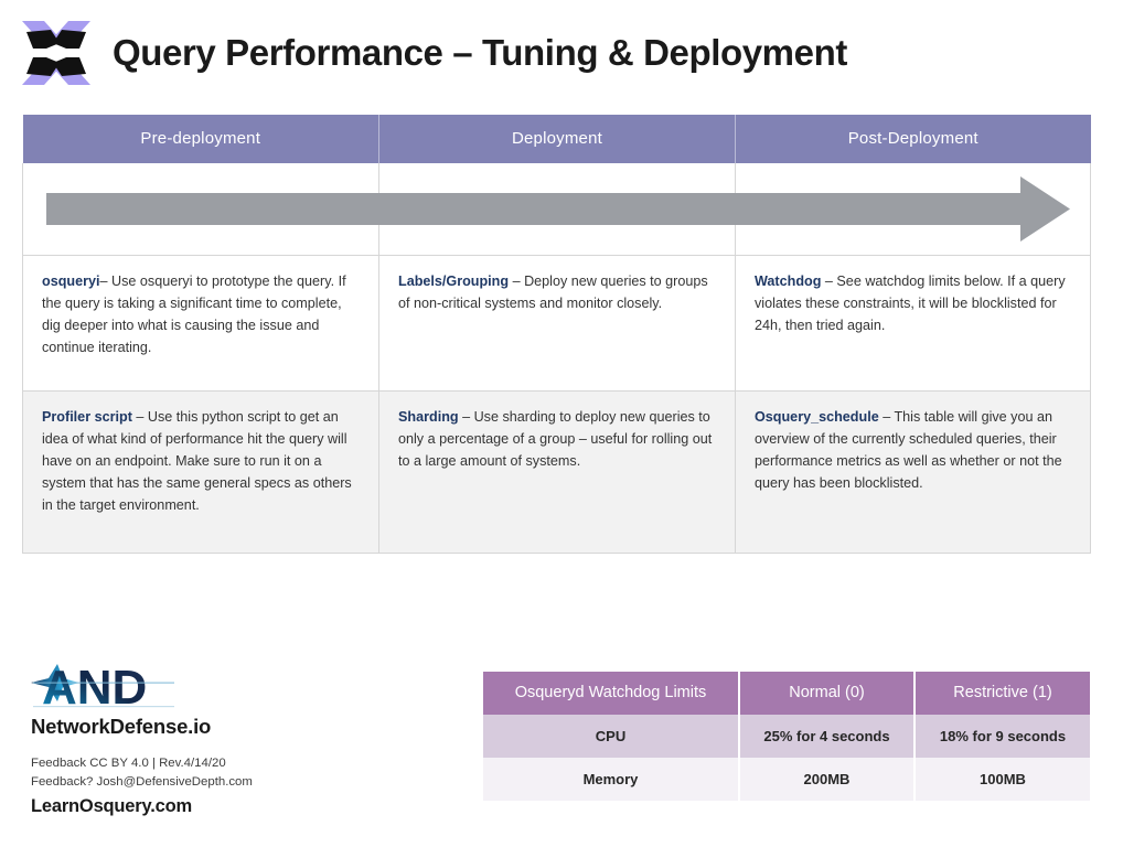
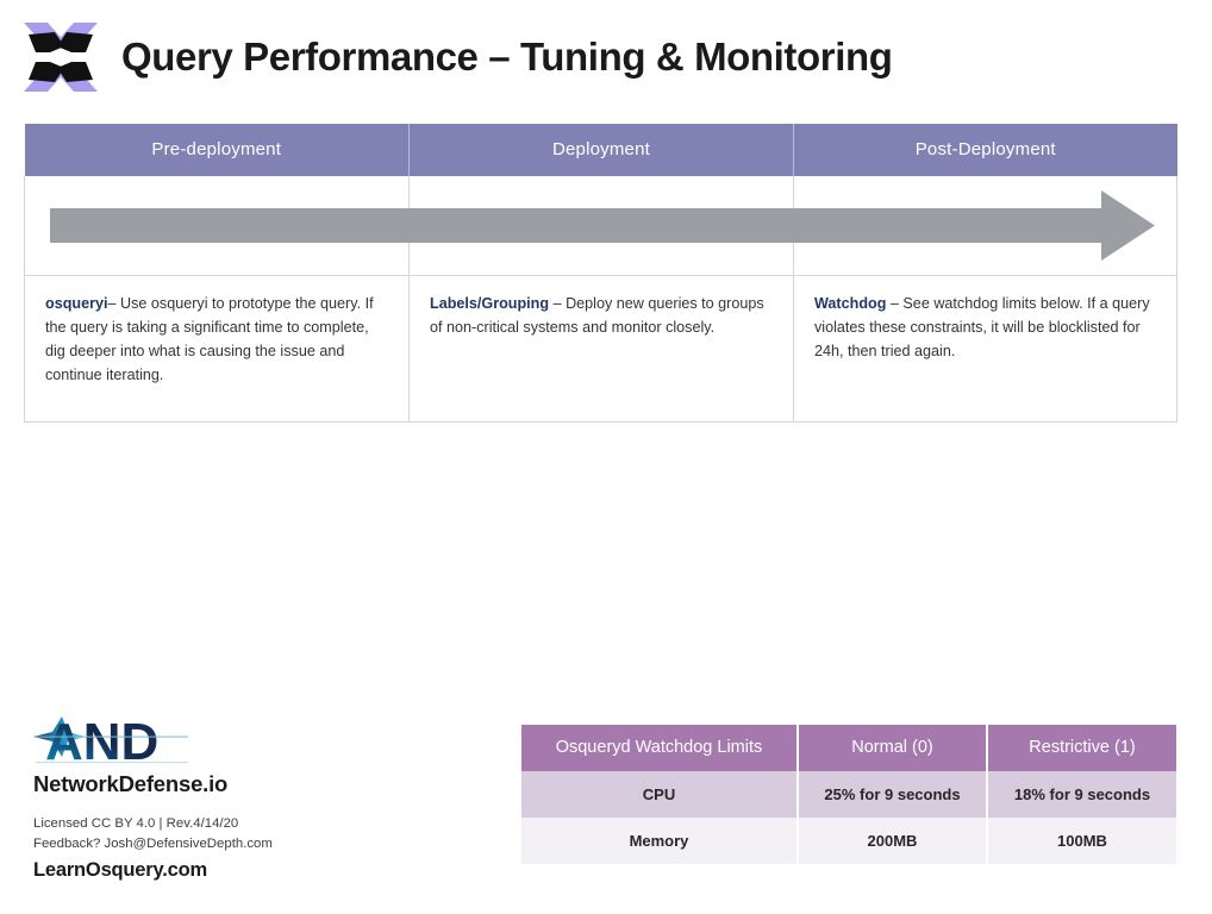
- Query Performance – Tuning & Deployment
+ Query Performance – Tuning & Monitoring
  Pre-deployment	Deployment	Post-Deployment
  osqueryi– Use osqueryi to prototype the query. If the query is taking a significant time to complete, dig deeper into what is causing the issue and continue iterating.	Labels/Grouping – Deploy new queries to groups of non-critical systems and monitor closely.	Watchdog – See watchdog limits below. If a query violates these constraints, it will be blocklisted for 24h, then tried again.
- Profiler script – Use this python script to get an idea of what kind of performance hit the query will have on an endpoint. Make sure to run it on a system that has the same general specs as others in the target environment.	Sharding – Use sharding to deploy new queries to only a percentage of a group – useful for rolling out to a large amount of systems.	Osquery_schedule – This table will give you an overview of the currently scheduled queries, their performance metrics as well as whether or not the query has been blocklisted.
  AND
  NetworkDefense.io
- Feedback CC BY 4.0 | Rev.4/14/20
+ Licensed CC BY 4.0 | Rev.4/14/20
  Feedback? Josh@DefensiveDepth.com
  LearnOsquery.com
  Osqueryd Watchdog Limits	Normal (0)	Restrictive (1)
- CPU	25% for 4 seconds	18% for 9 seconds
+ CPU	25% for 9 seconds	18% for 9 seconds
  Memory	200MB	100MB
